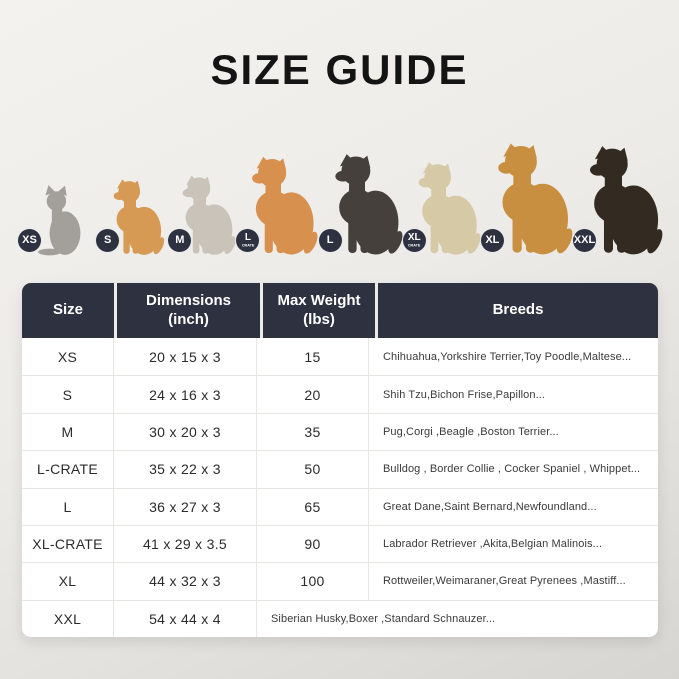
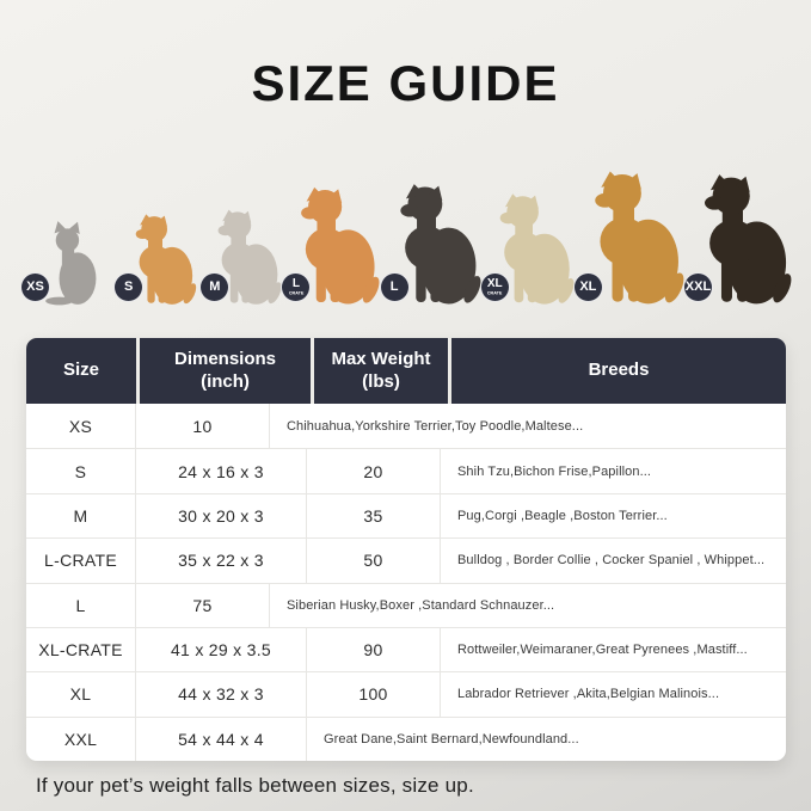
  SIZE GUIDE
  XS
  S
  M
  L
  L
  XL
  XL
  XXL
  Size
  Dimensions
  (inch)
  Max Weight
  (lbs)
  Breeds
  XS
- 20 x 15 x 3
- 15
+ 10
  Chihuahua,Yorkshire Terrier,Toy Poodle,Maltese...
  S
  24 x 16 x 3
  20
  Shih Tzu,Bichon Frise,Papillon...
  M
  30 x 20 x 3
  35
  Pug,Corgi ,Beagle ,Boston Terrier...
  L-CRATE
  35 x 22 x 3
  50
  Bulldog , Border Collie , Cocker Spaniel , Whippet...
  L
- 36 x 27 x 3
- 65
+ 75
- Great Dane,Saint Bernard,Newfoundland...
+ Siberian Husky,Boxer ,Standard Schnauzer...
  XL-CRATE
  41 x 29 x 3.5
  90
- Labrador Retriever ,Akita,Belgian Malinois...
+ Rottweiler,Weimaraner,Great Pyrenees ,Mastiff...
  XL
  44 x 32 x 3
  100
- Rottweiler,Weimaraner,Great Pyrenees ,Mastiff...
+ Labrador Retriever ,Akita,Belgian Malinois...
  XXL
  54 x 44 x 4
- Siberian Husky,Boxer ,Standard Schnauzer...
+ Great Dane,Saint Bernard,Newfoundland...
+ If your pet’s weight falls between sizes, size up.
